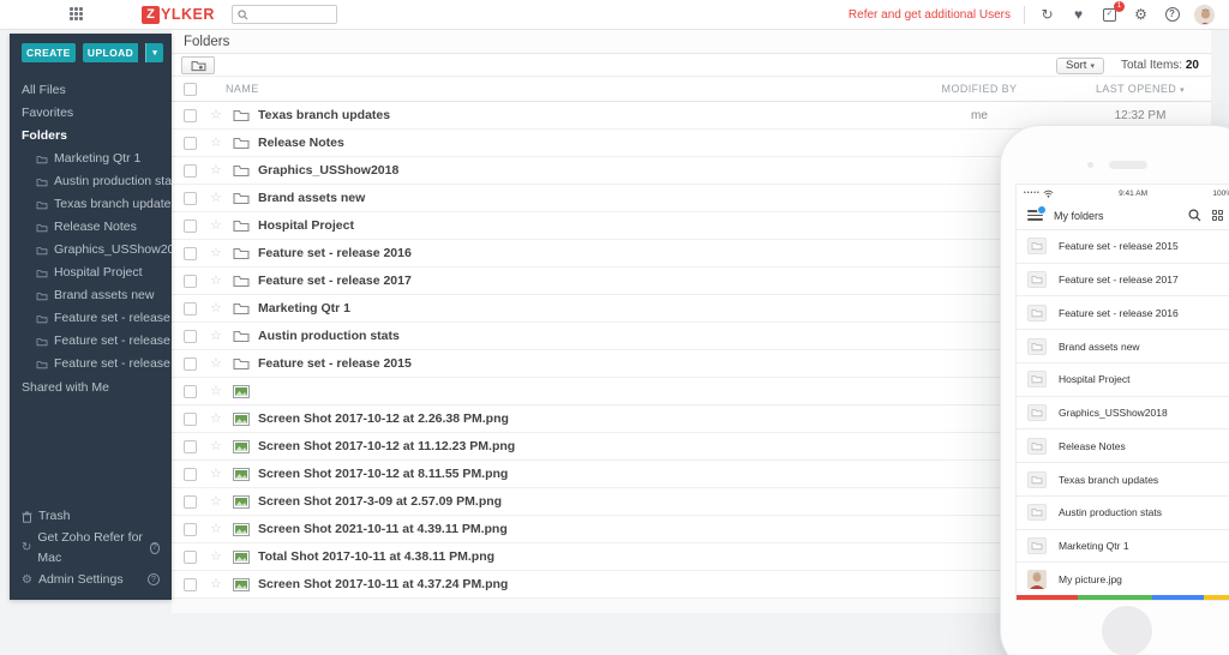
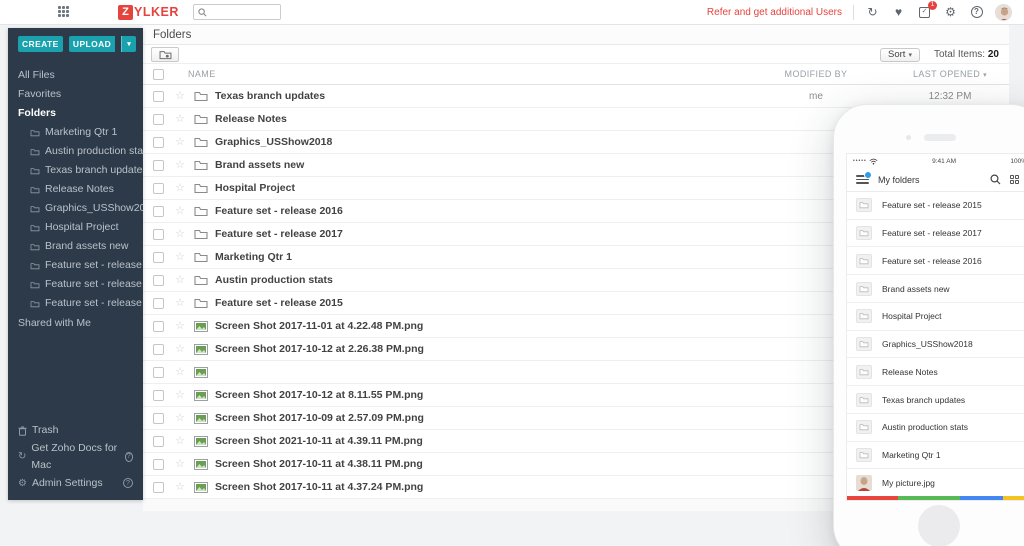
  Z
  YLKER
  Refer and get additional Users
  ↻
  ♥
  ⚙
  ?
  CREATE
  UPLOAD
  All Files
  Favorites
  Folders
  Marketing Qtr 1
  Austin production sta
  Texas branch update
  Release Notes
  Graphics_USShow20
  Hospital Project
  Brand assets new
  Feature set - release
  Feature set - release
  Feature set - release
  Shared with Me
  Trash
  ↻
- Get Zoho Refer for Mac
+ Get Zoho Docs for Mac
  ⚙
  Admin Settings
  Folders
  Sort
  Total Items: 20
  NAME
  MODIFIED BY
  LAST OPENED
  ☆
  Texas branch updates
  me
  12:32 PM
  ☆
  Release Notes
  ☆
  Graphics_USShow2018
  ☆
  Brand assets new
  ☆
  Hospital Project
  ☆
  Feature set - release 2016
  ☆
  Feature set - release 2017
  ☆
  Marketing Qtr 1
  ☆
  Austin production stats
  ☆
  Feature set - release 2015
  ☆
+ Screen Shot 2017-11-01 at 4.22.48 PM.png
  ☆
  Screen Shot 2017-10-12 at 2.26.38 PM.png
  ☆
- Screen Shot 2017-10-12 at 11.12.23 PM.png
  ☆
  Screen Shot 2017-10-12 at 8.11.55 PM.png
  ☆
- Screen Shot 2017-3-09 at 2.57.09 PM.png
+ Screen Shot 2017-10-09 at 2.57.09 PM.png
  ☆
  Screen Shot 2021-10-11 at 4.39.11 PM.png
  ☆
- Total Shot 2017-10-11 at 4.38.11 PM.png
+ Screen Shot 2017-10-11 at 4.38.11 PM.png
  ☆
  Screen Shot 2017-10-11 at 4.37.24 PM.png
  My folders
  Feature set - release 2015
  Feature set - release 2017
  Feature set - release 2016
  Brand assets new
  Hospital Project
  Graphics_USShow2018
  Release Notes
  Texas branch updates
  Austin production stats
  Marketing Qtr 1
  My picture.jpg
